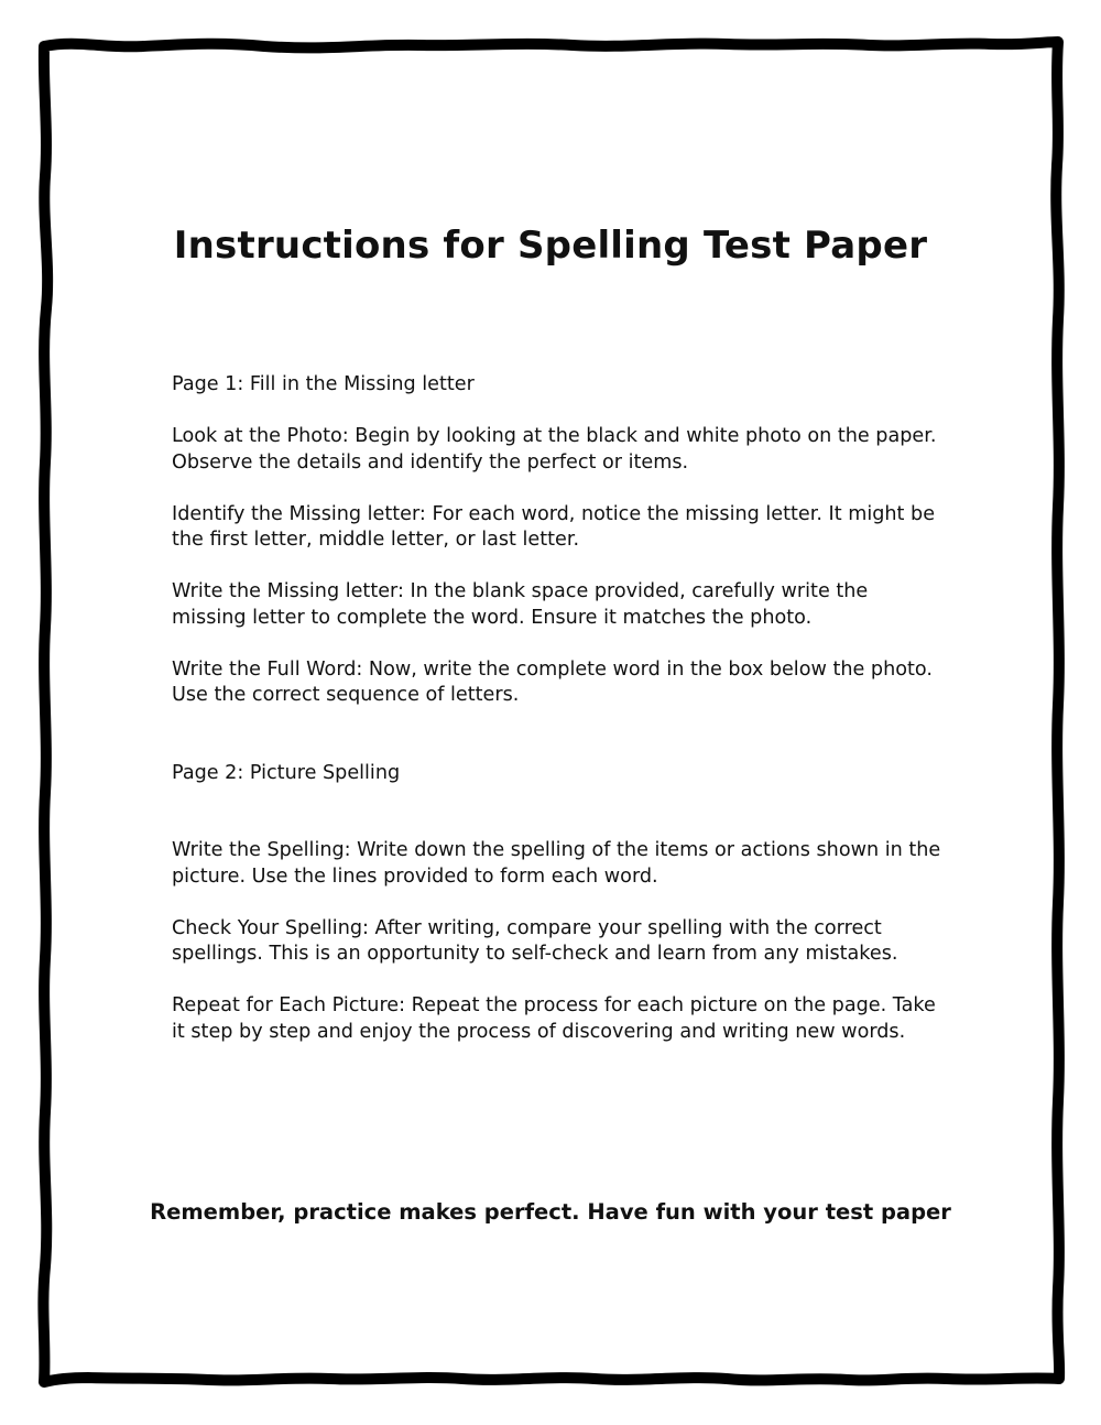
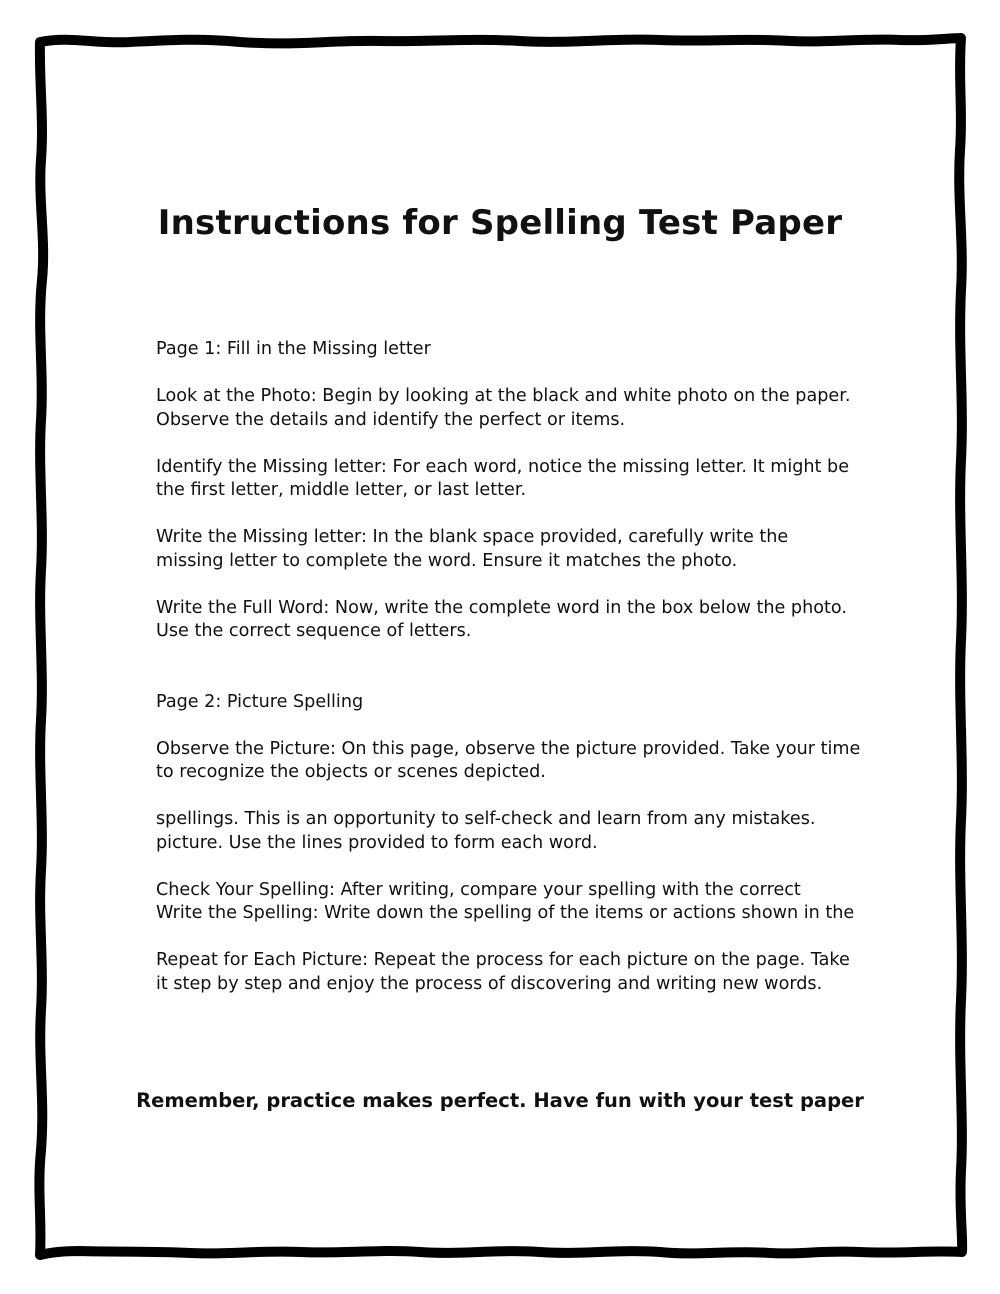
  Instructions for Spelling Test Paper
  Page 1: Fill in the Missing letter
  Look at the Photo: Begin by looking at the black and white photo on the paper.
  Observe the details and identify the perfect or items.
  Identify the Missing letter: For each word, notice the missing letter. It might be
  the first letter, middle letter, or last letter.
  Write the Missing letter: In the blank space provided, carefully write the
  missing letter to complete the word. Ensure it matches the photo.
  Write the Full Word: Now, write the complete word in the box below the photo.
  Use the correct sequence of letters.
  Page 2: Picture Spelling
+ Observe the Picture: On this page, observe the picture provided. Take your time
+ to recognize the objects or scenes depicted.
- Write the Spelling: Write down the spelling of the items or actions shown in the
+ spellings. This is an opportunity to self-check and learn from any mistakes.
  picture. Use the lines provided to form each word.
  Check Your Spelling: After writing, compare your spelling with the correct
- spellings. This is an opportunity to self-check and learn from any mistakes.
+ Write the Spelling: Write down the spelling of the items or actions shown in the
  Repeat for Each Picture: Repeat the process for each picture on the page. Take
  it step by step and enjoy the process of discovering and writing new words.
  Remember, practice makes perfect. Have fun with your test paper
